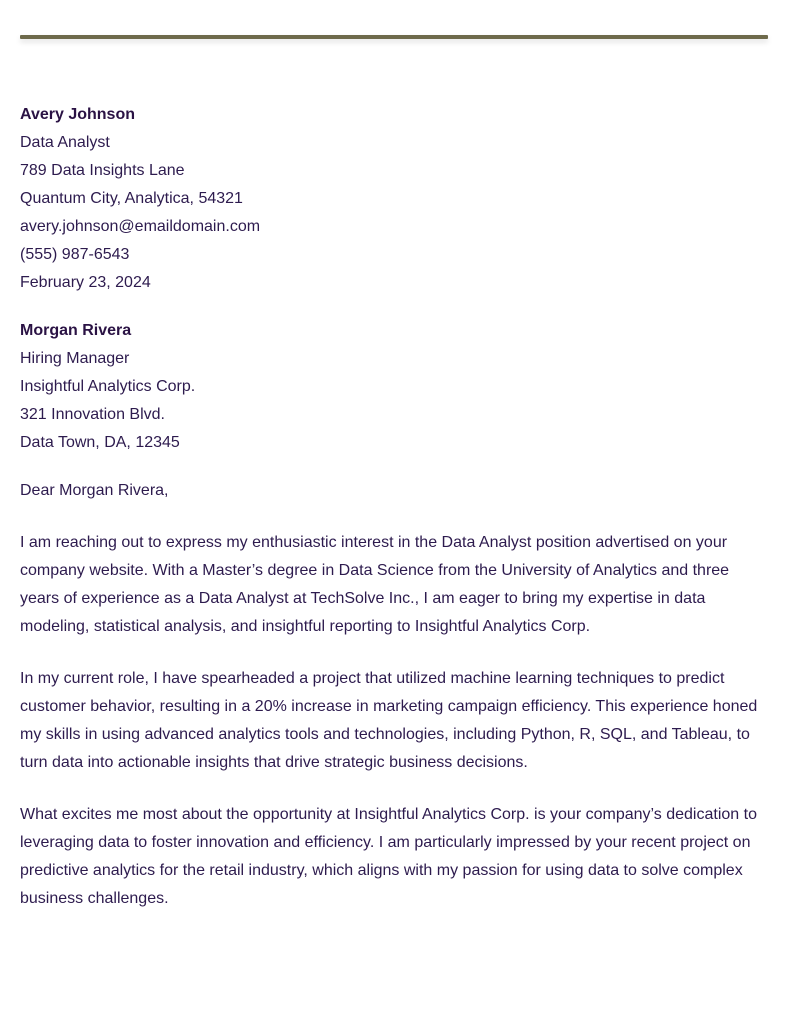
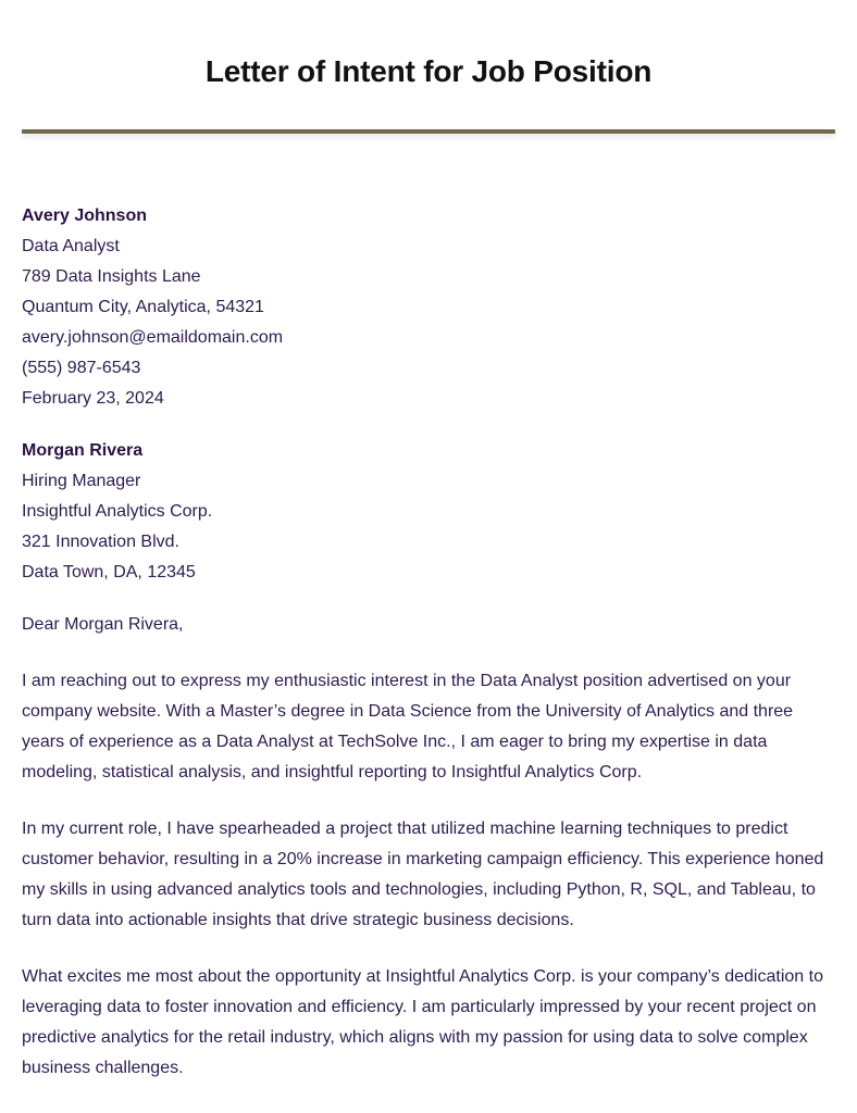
+ Letter of Intent for Job Position
  Avery Johnson
  Data Analyst
  789 Data Insights Lane
  Quantum City, Analytica, 54321
  avery.johnson@emaildomain.com
  (555) 987-6543
  February 23, 2024
  Morgan Rivera
  Hiring Manager
  Insightful Analytics Corp.
  321 Innovation Blvd.
  Data Town, DA, 12345
  Dear Morgan Rivera,
  I am reaching out to express my enthusiastic interest in the Data Analyst position advertised on your company website. With a Master’s degree in Data Science from the University of Analytics and three years of experience as a Data Analyst at TechSolve Inc., I am eager to bring my expertise in data modeling, statistical analysis, and insightful reporting to Insightful Analytics Corp.
  In my current role, I have spearheaded a project that utilized machine learning techniques to predict customer behavior, resulting in a 20% increase in marketing campaign efficiency. This experience honed my skills in using advanced analytics tools and technologies, including Python, R, SQL, and Tableau, to turn data into actionable insights that drive strategic business decisions.
  What excites me most about the opportunity at Insightful Analytics Corp. is your company’s dedication to leveraging data to foster innovation and efficiency. I am particularly impressed by your recent project on predictive analytics for the retail industry, which aligns with my passion for using data to solve complex business challenges.
